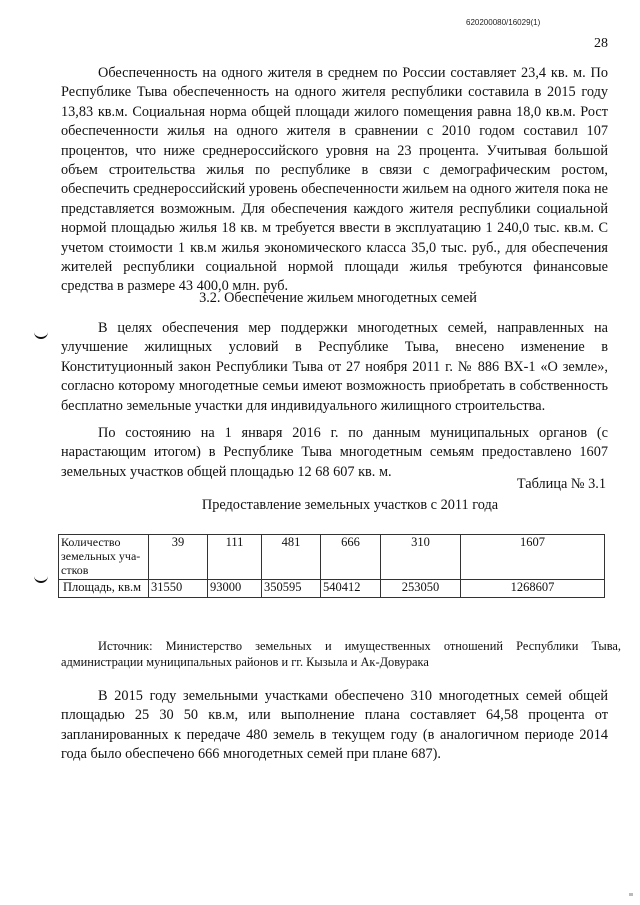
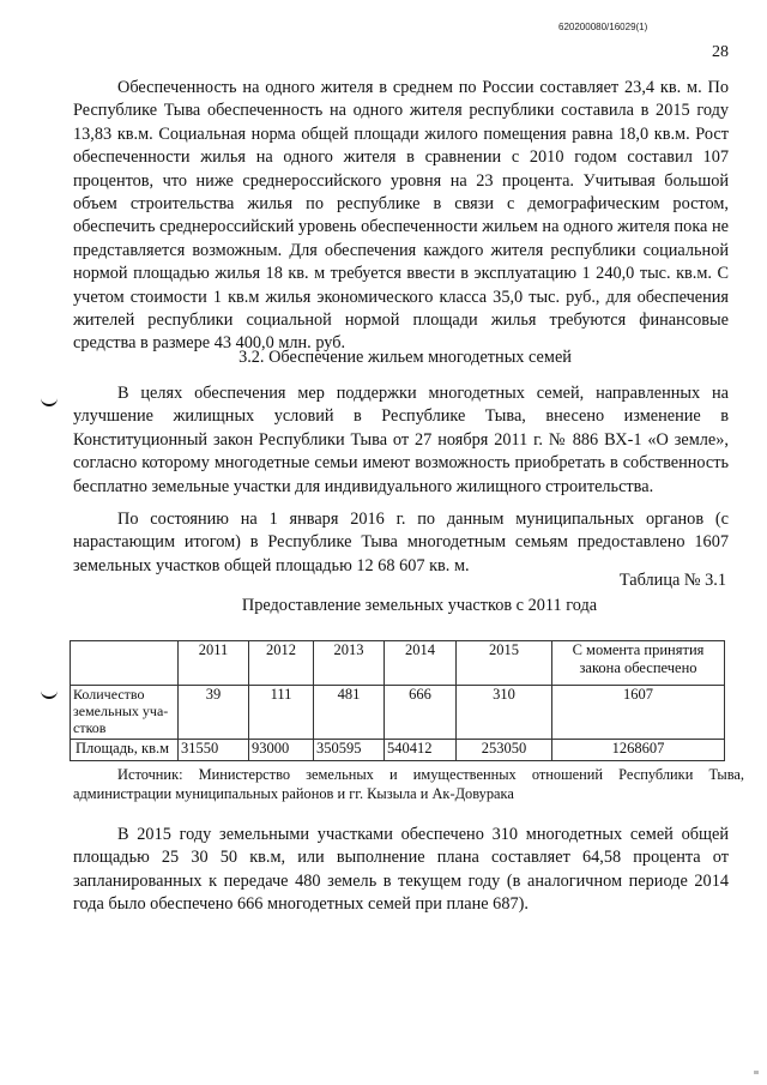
  620200080/16029(1)
  28
  Обеспеченность на одного жителя в среднем по России составляет 23,4 кв. м. По Республике Тыва обеспеченность на одного жителя республики составила в 2015 году 13,83 кв.м. Социальная норма общей площади жилого помещения равна 18,0 кв.м. Рост обеспеченности жилья на одного жителя в сравнении с 2010 годом составил 107 процентов, что ниже среднероссийского уровня на 23 процента. Учитывая большой объем строительства жилья по республике в связи с демографическим ростом, обеспечить среднероссийский уровень обеспеченности жильем на одного жителя пока не представляется возможным. Для обеспечения каждого жителя республики социальной нормой площадью жилья 18 кв. м требуется ввести в эксплуатацию 1 240,0 тыс. кв.м. С учетом стоимости 1 кв.м жилья экономического класса 35,0 тыс. руб., для обеспечения жителей республики социальной нормой площади жилья требуются финансовые средства в размере 43 400,0 млн. руб.
  3.2. Обеспечение жильем многодетных семей
  В целях обеспечения мер поддержки многодетных семей, направленных на улучшение жилищных условий в Республике Тыва, внесено изменение в Конституционный закон Республики Тыва от 27 ноября 2011 г. № 886 ВХ-1 «О земле», согласно которому многодетные семьи имеют возможность приобретать в собственность бесплатно земельные участки для индивидуального жилищного строительства.
  По состоянию на 1 января 2016 г. по данным муниципальных органов (с нарастающим итогом) в Республике Тыва многодетным семьям предоставлено 1607 земельных участков общей площадью 12 68 607 кв. м.
  Таблица № 3.1
  Предоставление земельных участков с 2011 года
+ 	2011	2012	2013	2014	2015	С момента принятия закона обеспечено
  Количество земельных уча-стков	39	111	481	666	310	1607
  Площадь, кв.м	31550	93000	350595	540412	253050	1268607
  Источник: Министерство земельных и имущественных отношений Республики Тыва, администрации муниципальных районов и гг. Кызыла и Ак-Довурака
  В 2015 году земельными участками обеспечено 310 многодетных семей общей площадью 25 30 50 кв.м, или выполнение плана составляет 64,58 процента от запланированных к передаче 480 земель в текущем году (в аналогичном периоде 2014 года было обеспечено 666 многодетных семей при плане 687).
